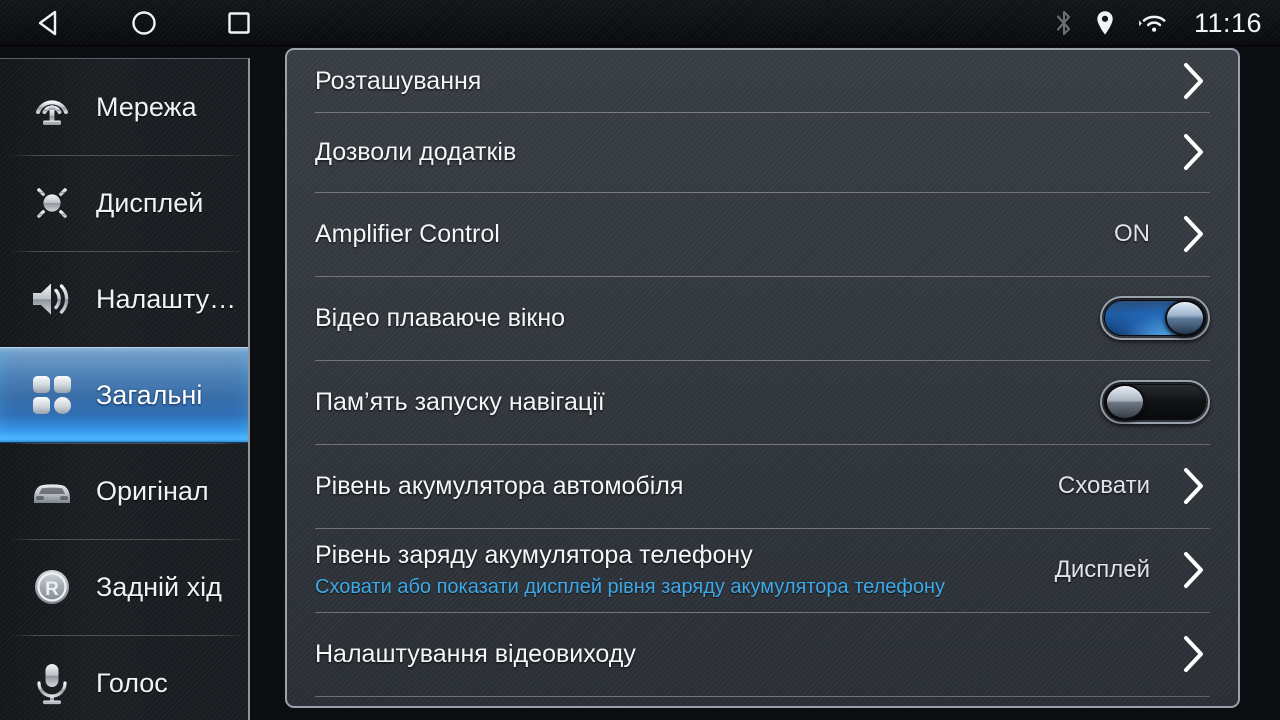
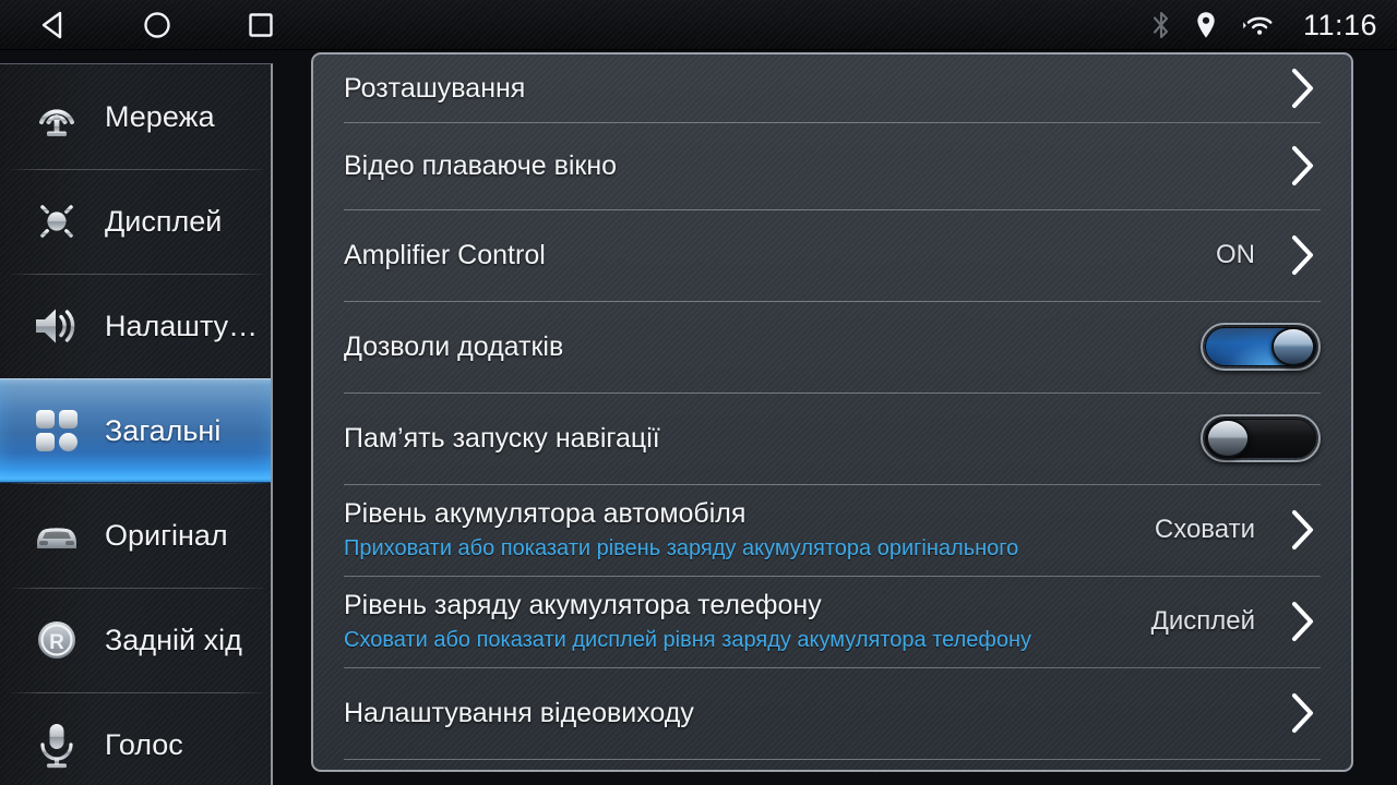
  11:16
  Мережа
  Дисплей
  Налаштув…
  Загальні
  Оригінал
  R
  Задній хід
  Голос
  Розташування
- Дозволи додатків
+ Відео плаваюче вікно
  Amplifier Control
  ON
- Відео плаваюче вікно
+ Дозволи додатків
  Пам’ять запуску навігації
  Рівень акумулятора автомобіля
+ Приховати або показати рівень заряду акумулятора оригінального
  Сховати
  Рівень заряду акумулятора телефону
  Сховати або показати дисплей рівня заряду акумулятора телефону
  Дисплей
  Налаштування відеовиходу
